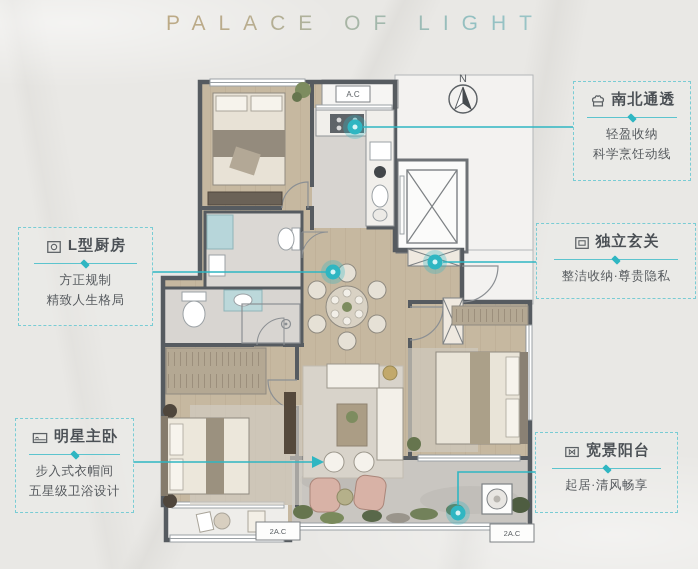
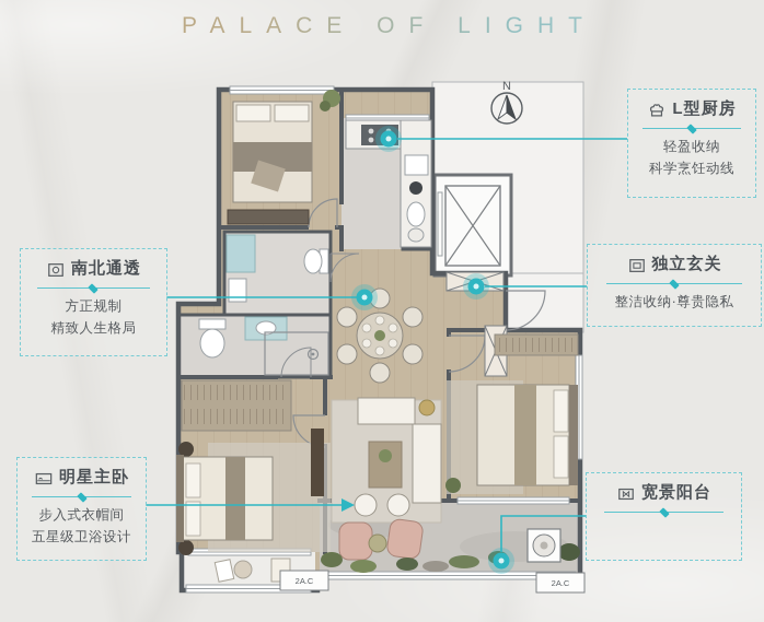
  PALACE OF LIGHT
- A.C
  N
  2A.C
  2A.C
- 南北通透
+ L型厨房
  轻盈收纳
  科学烹饪动线
  独立玄关
  整洁收纳·尊贵隐私
- L型厨房
+ 南北通透
  方正规制
  精致人生格局
  明星主卧
  步入式衣帽间
  五星级卫浴设计
  宽景阳台
- 起居·清风畅享
